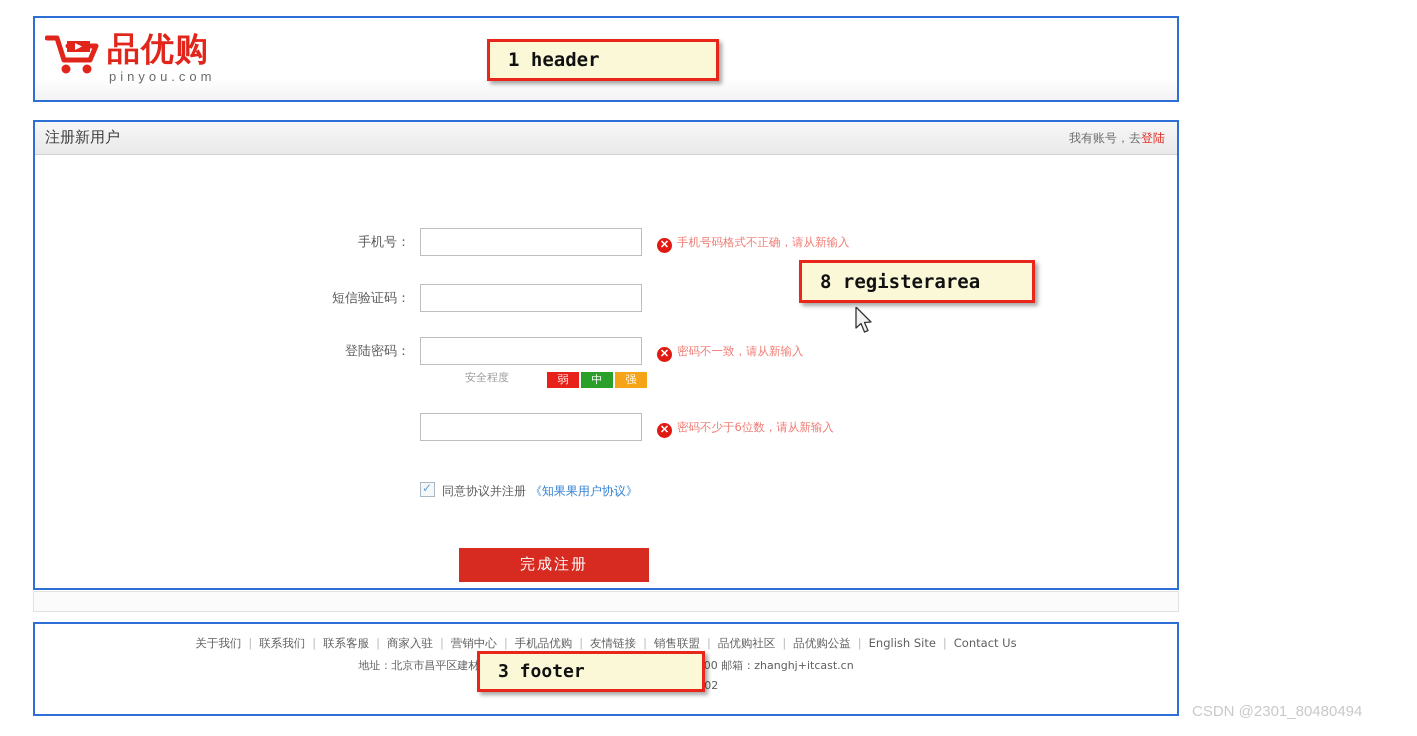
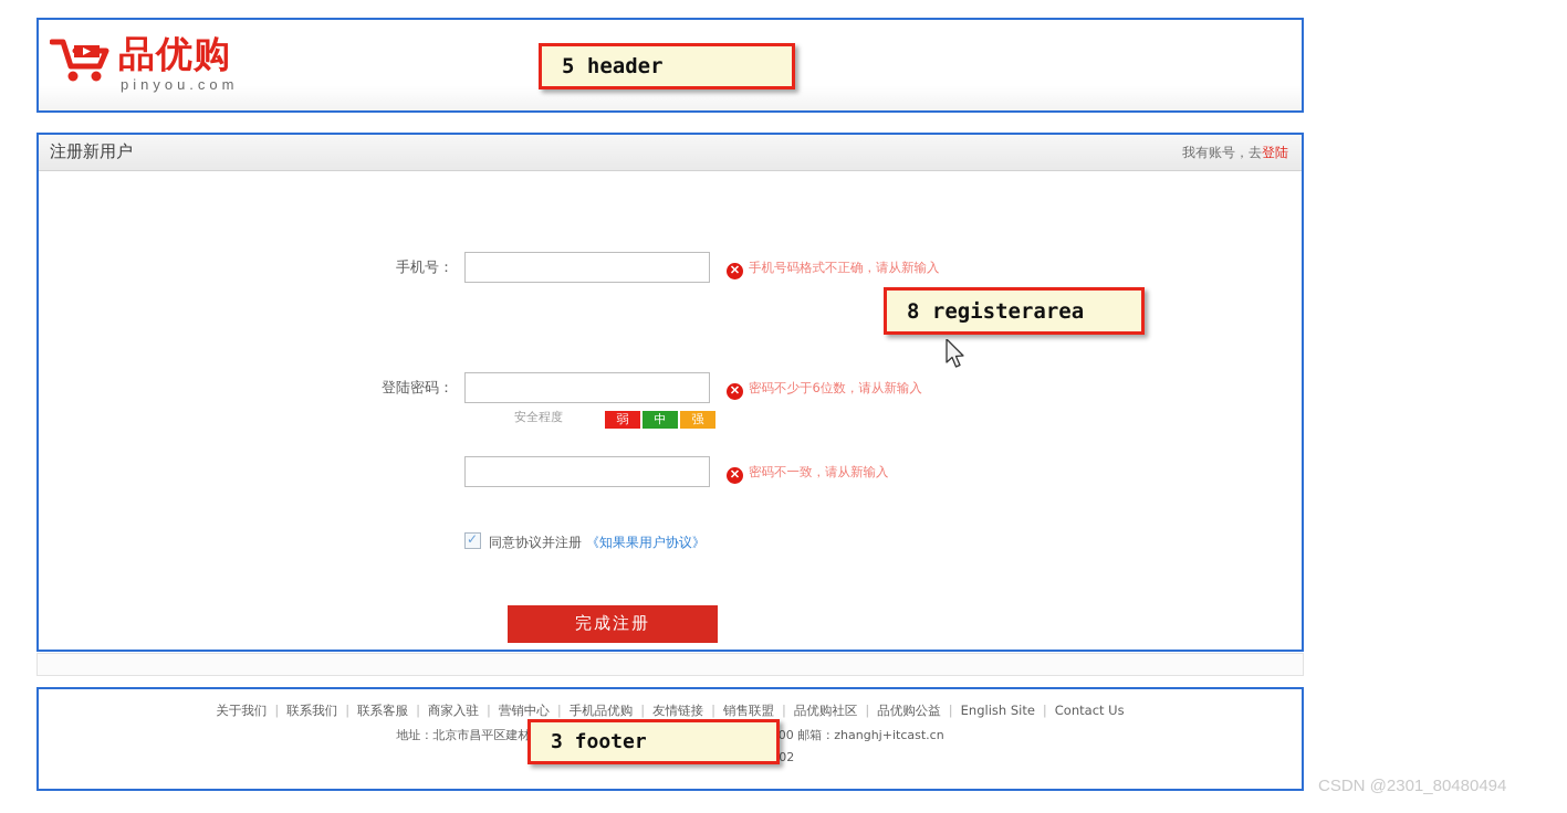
  品优购
  pinyou.com
  注册新用户
  我有账号，去登陆
  手机号：
  ✕ 手机号码格式不正确，请从新输入
- 短信验证码：
  登陆密码：
- ✕ 密码不一致，请从新输入
+ ✕ 密码不少于6位数，请从新输入
  安全程度
  弱 中 强
- ✕ 密码不少于6位数，请从新输入
+ ✕ 密码不一致，请从新输入
  同意协议并注册 《知果果用户协议》
  完成注册
  关于我们 | 联系我们 | 联系客服 | 商家入驻 | 营销中心 | 手机品优购 | 友情链接 | 销售联盟 | 品优购社区 | 品优购公益 | English Site | Contact Us
- 1 header
+ 5 header
  8 registerarea
  3 footer
  CSDN @2301_80480494
